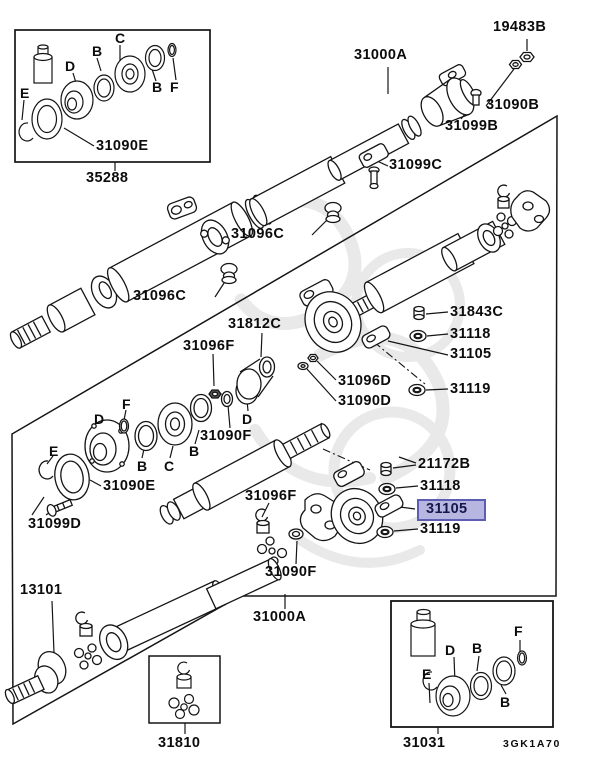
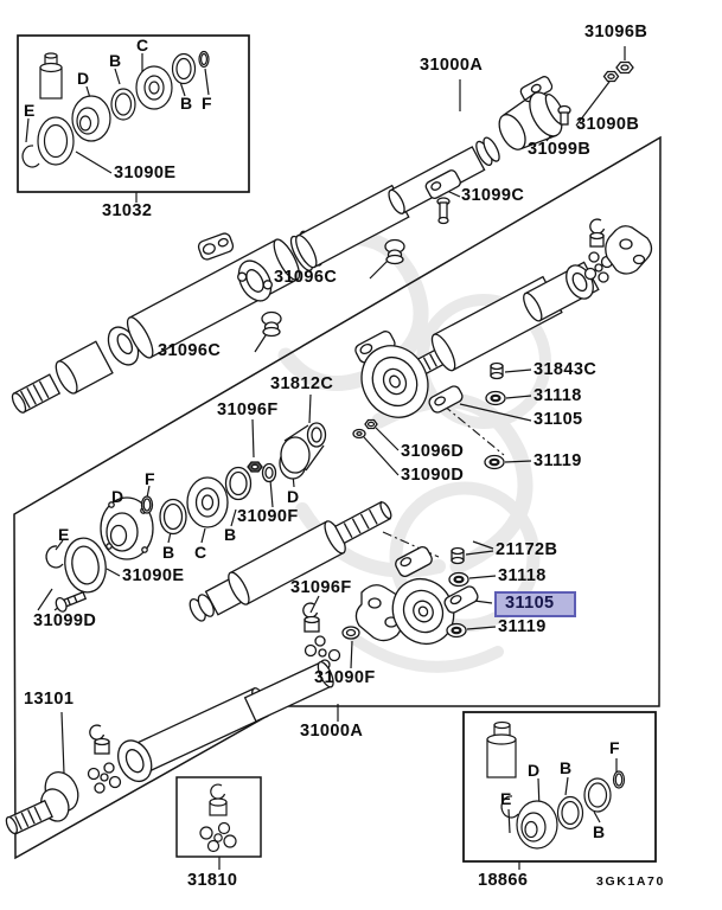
- 19483B
+ 31096B
  31000A
  31090B
  31099B
  31099C
  31090E
- 35288
+ 31032
  31096C
  31096C
  31843C
  31812C
  31118
  31096F
  31105
  31096D
  31119
  31090D
  31090F
  31090E
  31096F
  21172B
  31118
  31105
  31119
  31099D
  31090F
  13101
  31000A
  31810
- 31031
+ 18866
  3GK1A70
  E
  D
  B
  C
  B
  F
  F
  D
  E
  B
  C
  B
  D
  E
  D
  B
  B
  F
